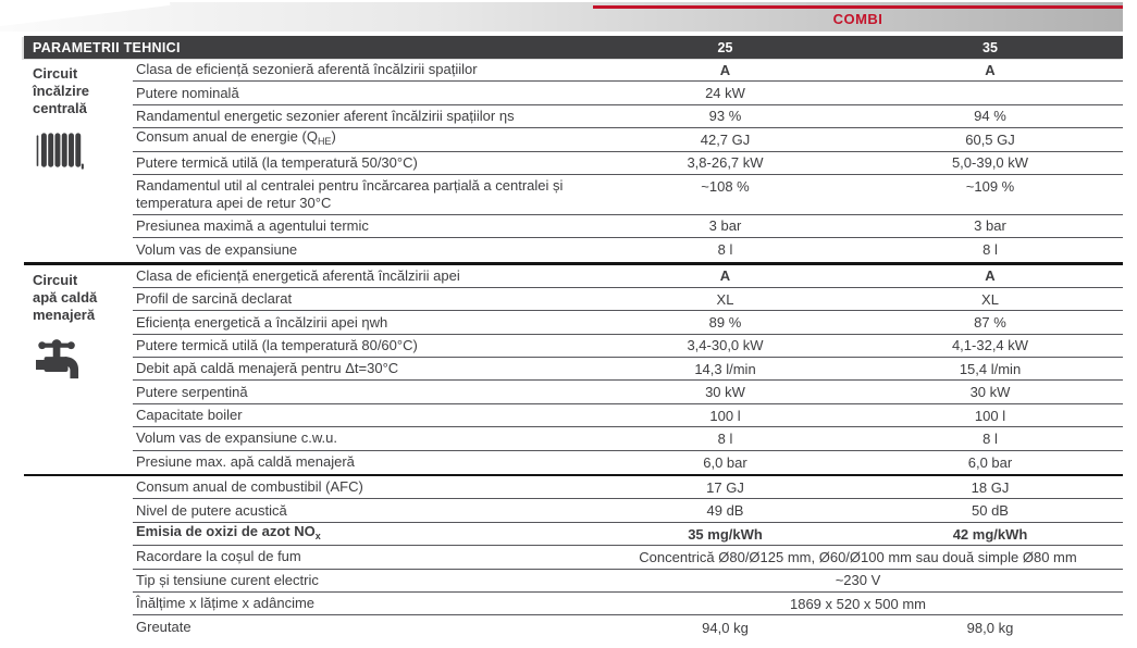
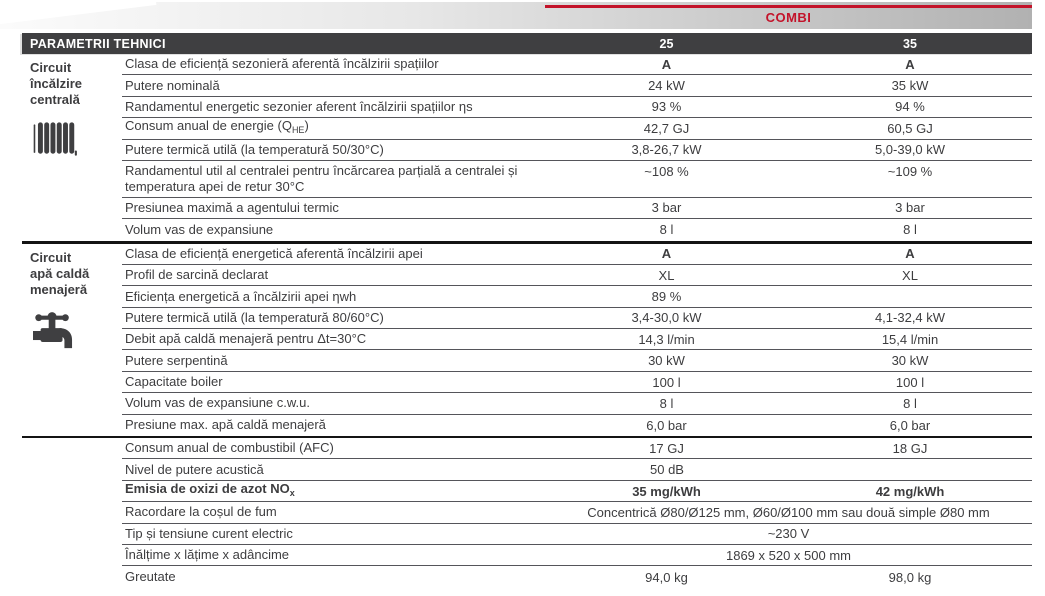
  COMBI
  PARAMETRII TEHNICI
  25
  35
  Circuit
  încălzire
  centrală
  Clasa de eficiență sezonieră aferentă încălzirii spațiilor
  A
  A
  Putere nominală
  24 kW
+ 35 kW
  Randamentul energetic sezonier aferent încălzirii spațiilor ηs
  93 %
  94 %
  Consum anual de energie (QHE)
  42,7 GJ
  60,5 GJ
  Putere termică utilă (la temperatură 50/30°C)
  3,8-26,7 kW
  5,0-39,0 kW
  Randamentul util al centralei pentru încărcarea parțială a centralei și temperatura apei de retur 30°C
  ~108 %
  ~109 %
  Presiunea maximă a agentului termic
  3 bar
  3 bar
  Volum vas de expansiune
  8 l
  8 l
  Circuit
  apă caldă
  menajeră
  Clasa de eficiență energetică aferentă încălzirii apei
  A
  A
  Profil de sarcină declarat
  XL
  XL
  Eficiența energetică a încălzirii apei ηwh
  89 %
- 87 %
  Putere termică utilă (la temperatură 80/60°C)
  3,4-30,0 kW
  4,1-32,4 kW
  Debit apă caldă menajeră pentru Δt=30°C
  14,3 l/min
  15,4 l/min
  Putere serpentină
  30 kW
  30 kW
  Capacitate boiler
  100 l
  100 l
  Volum vas de expansiune c.w.u.
  8 l
  8 l
  Presiune max. apă caldă menajeră
  6,0 bar
  6,0 bar
  Consum anual de combustibil (AFC)
  17 GJ
  18 GJ
  Nivel de putere acustică
- 49 dB
  50 dB
  Emisia de oxizi de azot NOx
  35 mg/kWh
  42 mg/kWh
  Racordare la coșul de fum
  Concentrică Ø80/Ø125 mm, Ø60/Ø100 mm sau două simple Ø80 mm
  Tip și tensiune curent electric
  ~230 V
  Înălțime x lățime x adâncime
  1869 x 520 x 500 mm
  Greutate
  94,0 kg
  98,0 kg
